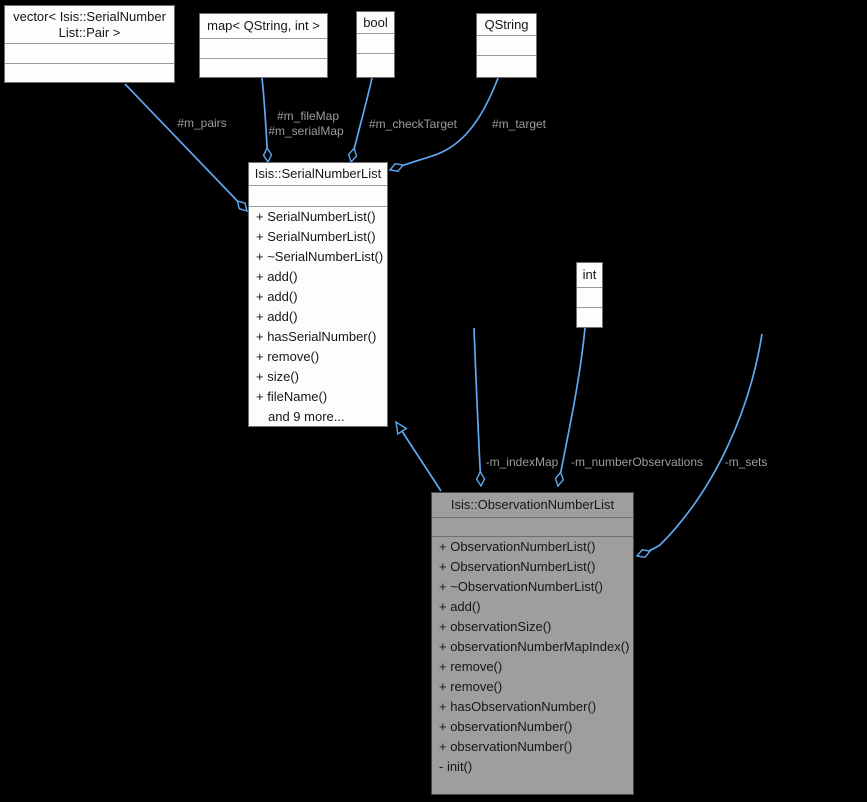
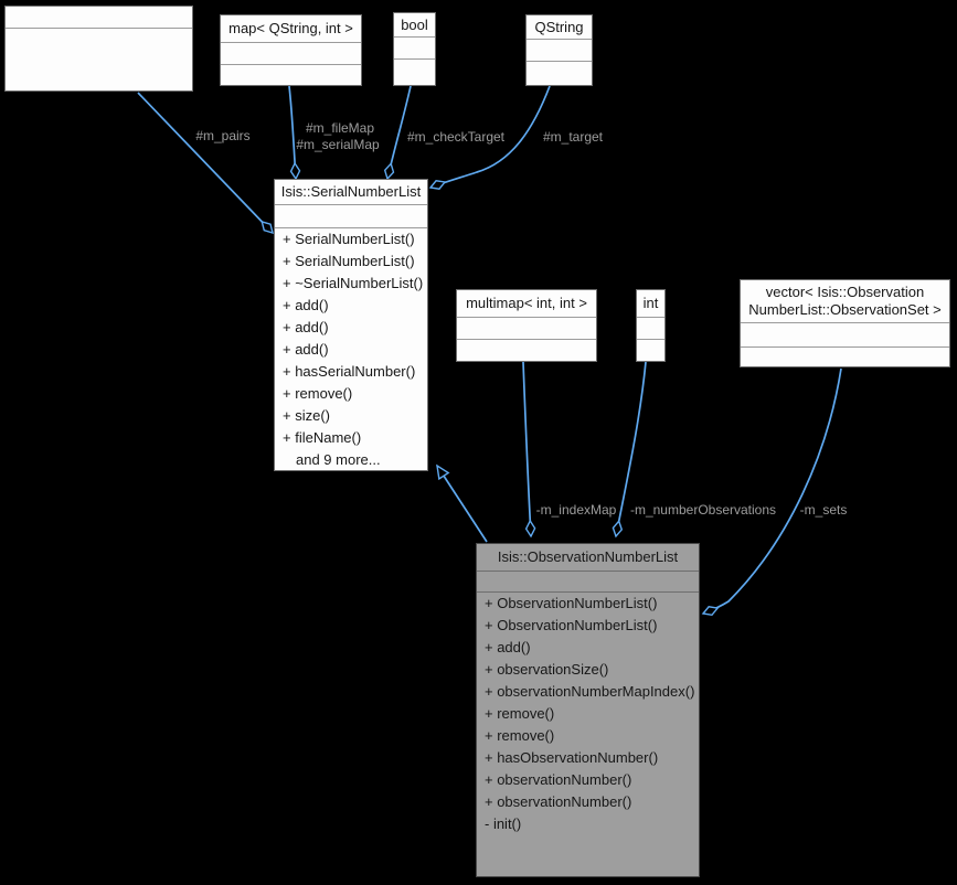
  #m_pairs
  #m_fileMap
  #m_serialMap
  #m_checkTarget
  #m_target
  -m_indexMap
  -m_numberObservations
  -m_sets
- vector< Isis::SerialNumber
- List::Pair >
  map< QString, int >
  bool
  QString
  Isis::SerialNumberList
  + SerialNumberList()
  + SerialNumberList()
  + ~SerialNumberList()
  + add()
  + add()
  + add()
  + hasSerialNumber()
  + remove()
  + size()
  + fileName()
  and 9 more...
+ multimap< int, int >
  int
+ vector< Isis::Observation
+ NumberList::ObservationSet >
  Isis::ObservationNumberList
  + ObservationNumberList()
  + ObservationNumberList()
- + ~ObservationNumberList()
  + add()
  + observationSize()
  + observationNumberMapIndex()
  + remove()
  + remove()
  + hasObservationNumber()
  + observationNumber()
  + observationNumber()
  - init()
